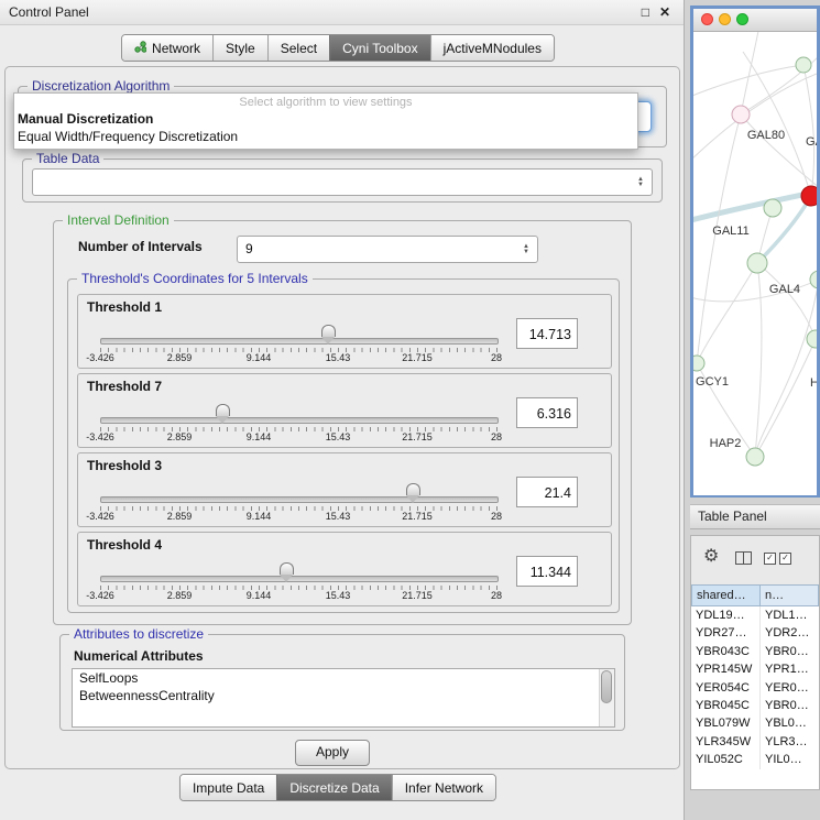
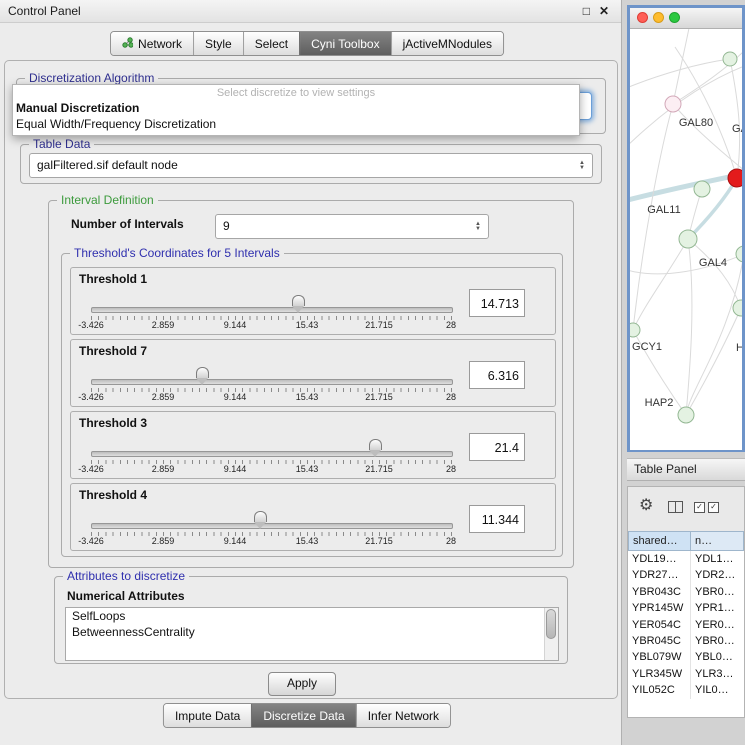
  Control Panel
  □
  ✕
  Network
  Style
  Select
  Cyni Toolbox
  jActiveMNodules
  Discretization Algorithm
  Table Data
+ galFiltered.sif default node
  Interval Definition
  Number of Intervals
  9
  Threshold's Coordinates for 5 Intervals
  Threshold 1
  -3.426
  2.859
  9.144
  15.43
  21.715
  28
  14.713
  Threshold 7
  -3.426
  2.859
  9.144
  15.43
  21.715
  28
  6.316
  Threshold 3
  -3.426
  2.859
  9.144
  15.43
  21.715
  28
  21.4
  Threshold 4
  -3.426
  2.859
  9.144
  15.43
  21.715
  28
  11.344
  Attributes to discretize
  Numerical Attributes
  SelfLoops
  BetweennessCentrality
  Apply
  Impute Data
  Discretize Data
  Infer Network
- Select algorithm to view settings
+ Select discretize to view settings
  Manual Discretization
  Equal Width/Frequency Discretization
  GAL80
  GAL11
  GAL4
  GCY1
  H
  HAP2
  Table Panel
  ⚙
  ✓
  ✓
  shared…
  n…
  YDL19…
  YDL1…
  YDR27…
  YDR2…
  YBR043C
  YBR0…
  YPR145W
  YPR1…
  YER054C
  YER0…
  YBR045C
  YBR0…
  YBL079W
  YBL0…
  YLR345W
  YLR3…
  YIL052C
  YIL0…
